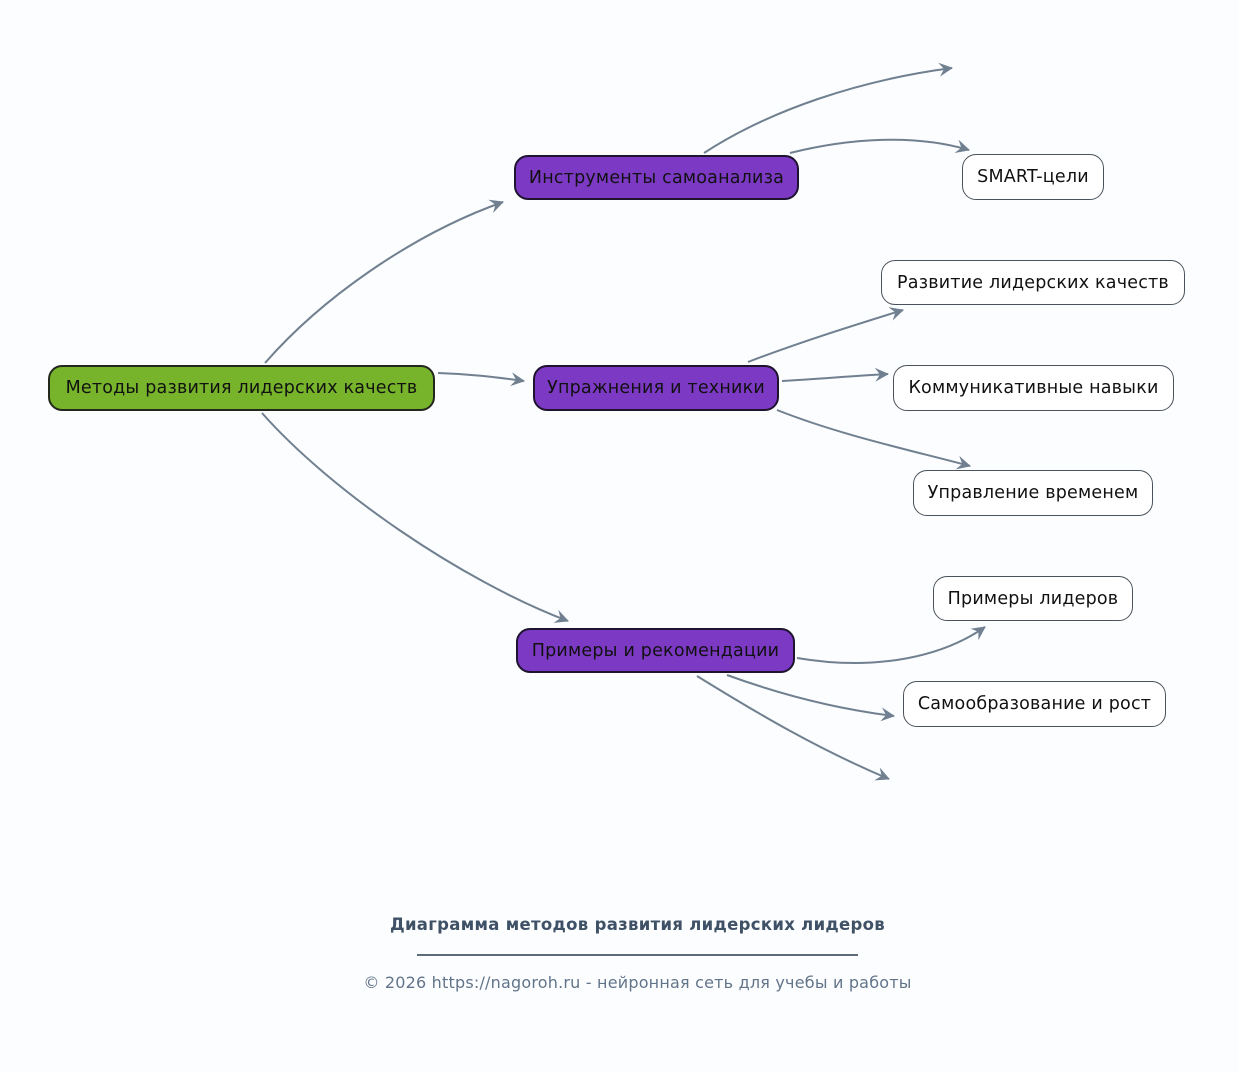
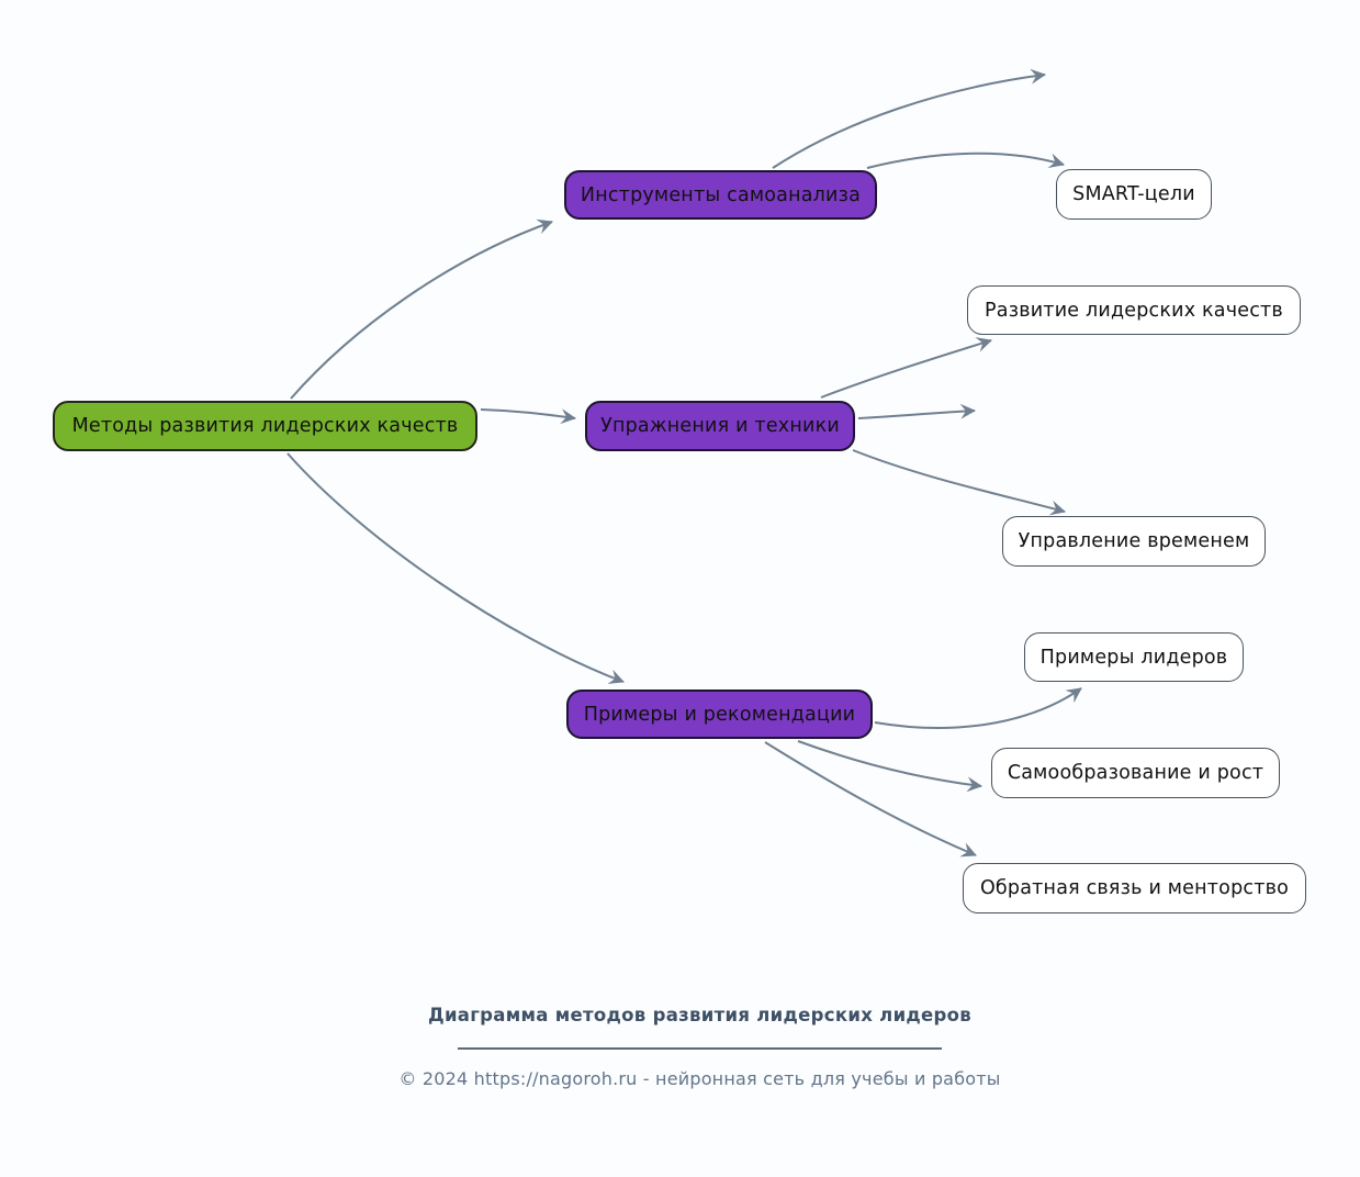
  Методы развития лидерских качеств
  Инструменты самоанализа
  Упражнения и техники
  Примеры и рекомендации
  SMART-цели
  Развитие лидерских качеств
- Коммуникативные навыки
  Управление временем
  Примеры лидеров
  Самообразование и рост
+ Обратная связь и менторство
  Диаграмма методов развития лидерских лидеров
- © 2026 https://nagoroh.ru - нейронная сеть для учебы и работы
+ © 2024 https://nagoroh.ru - нейронная сеть для учебы и работы
